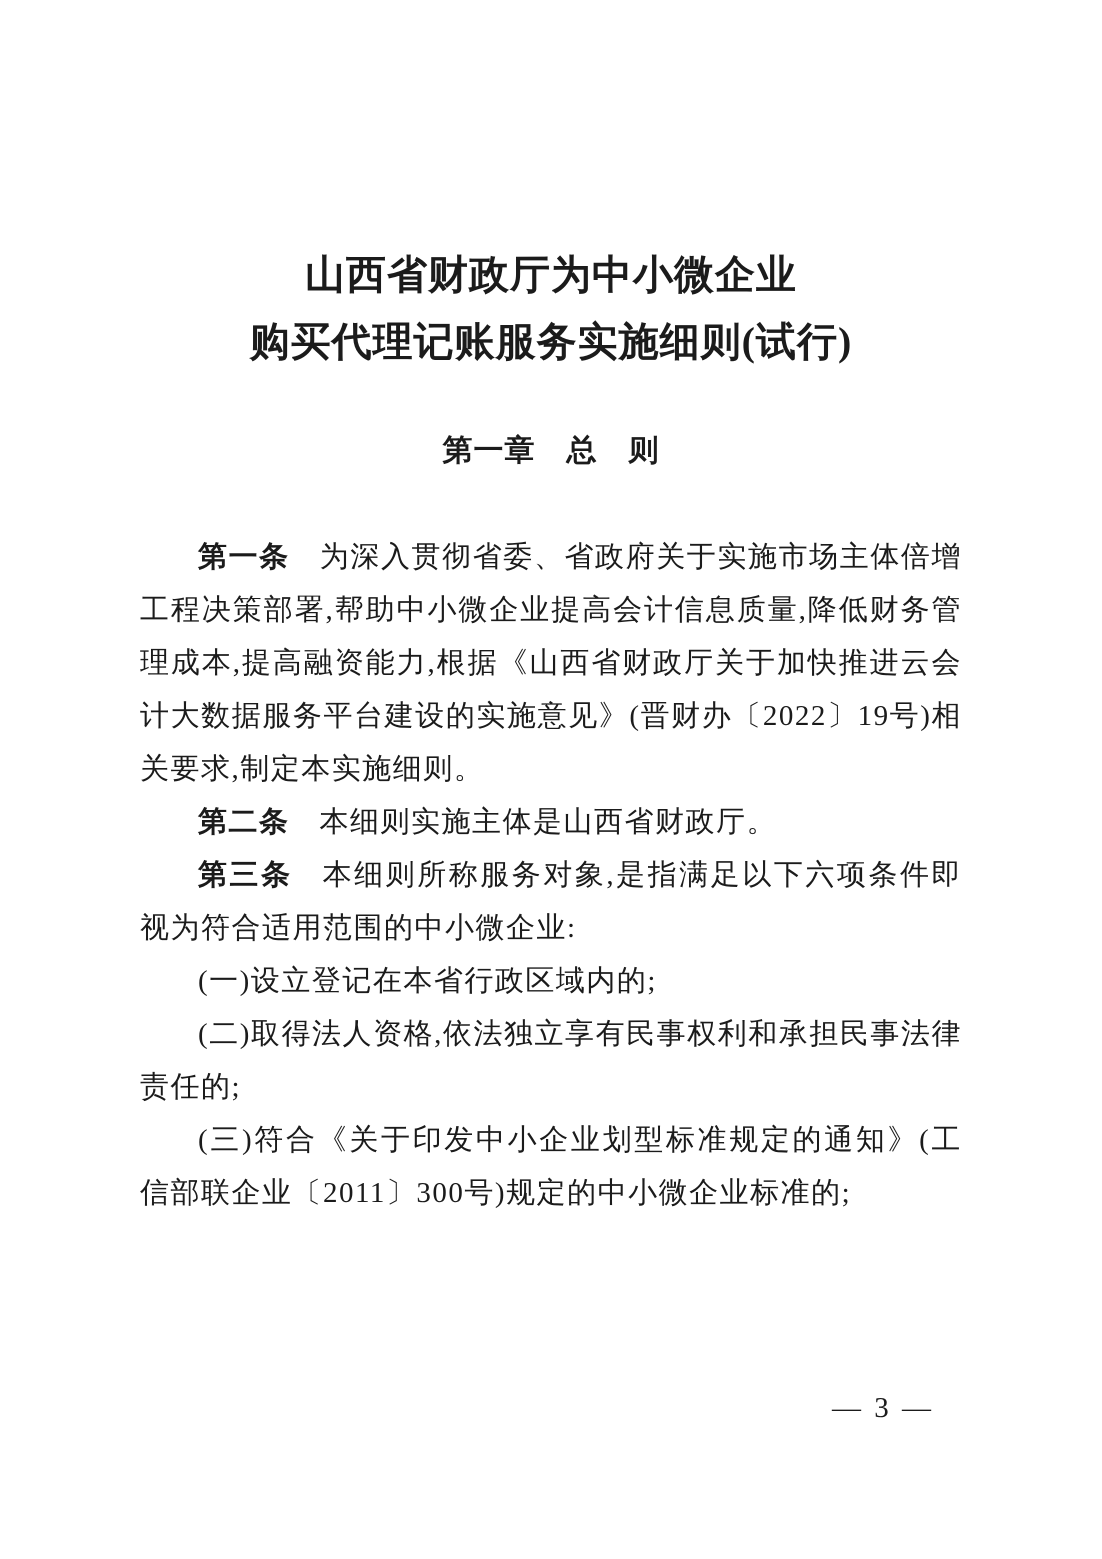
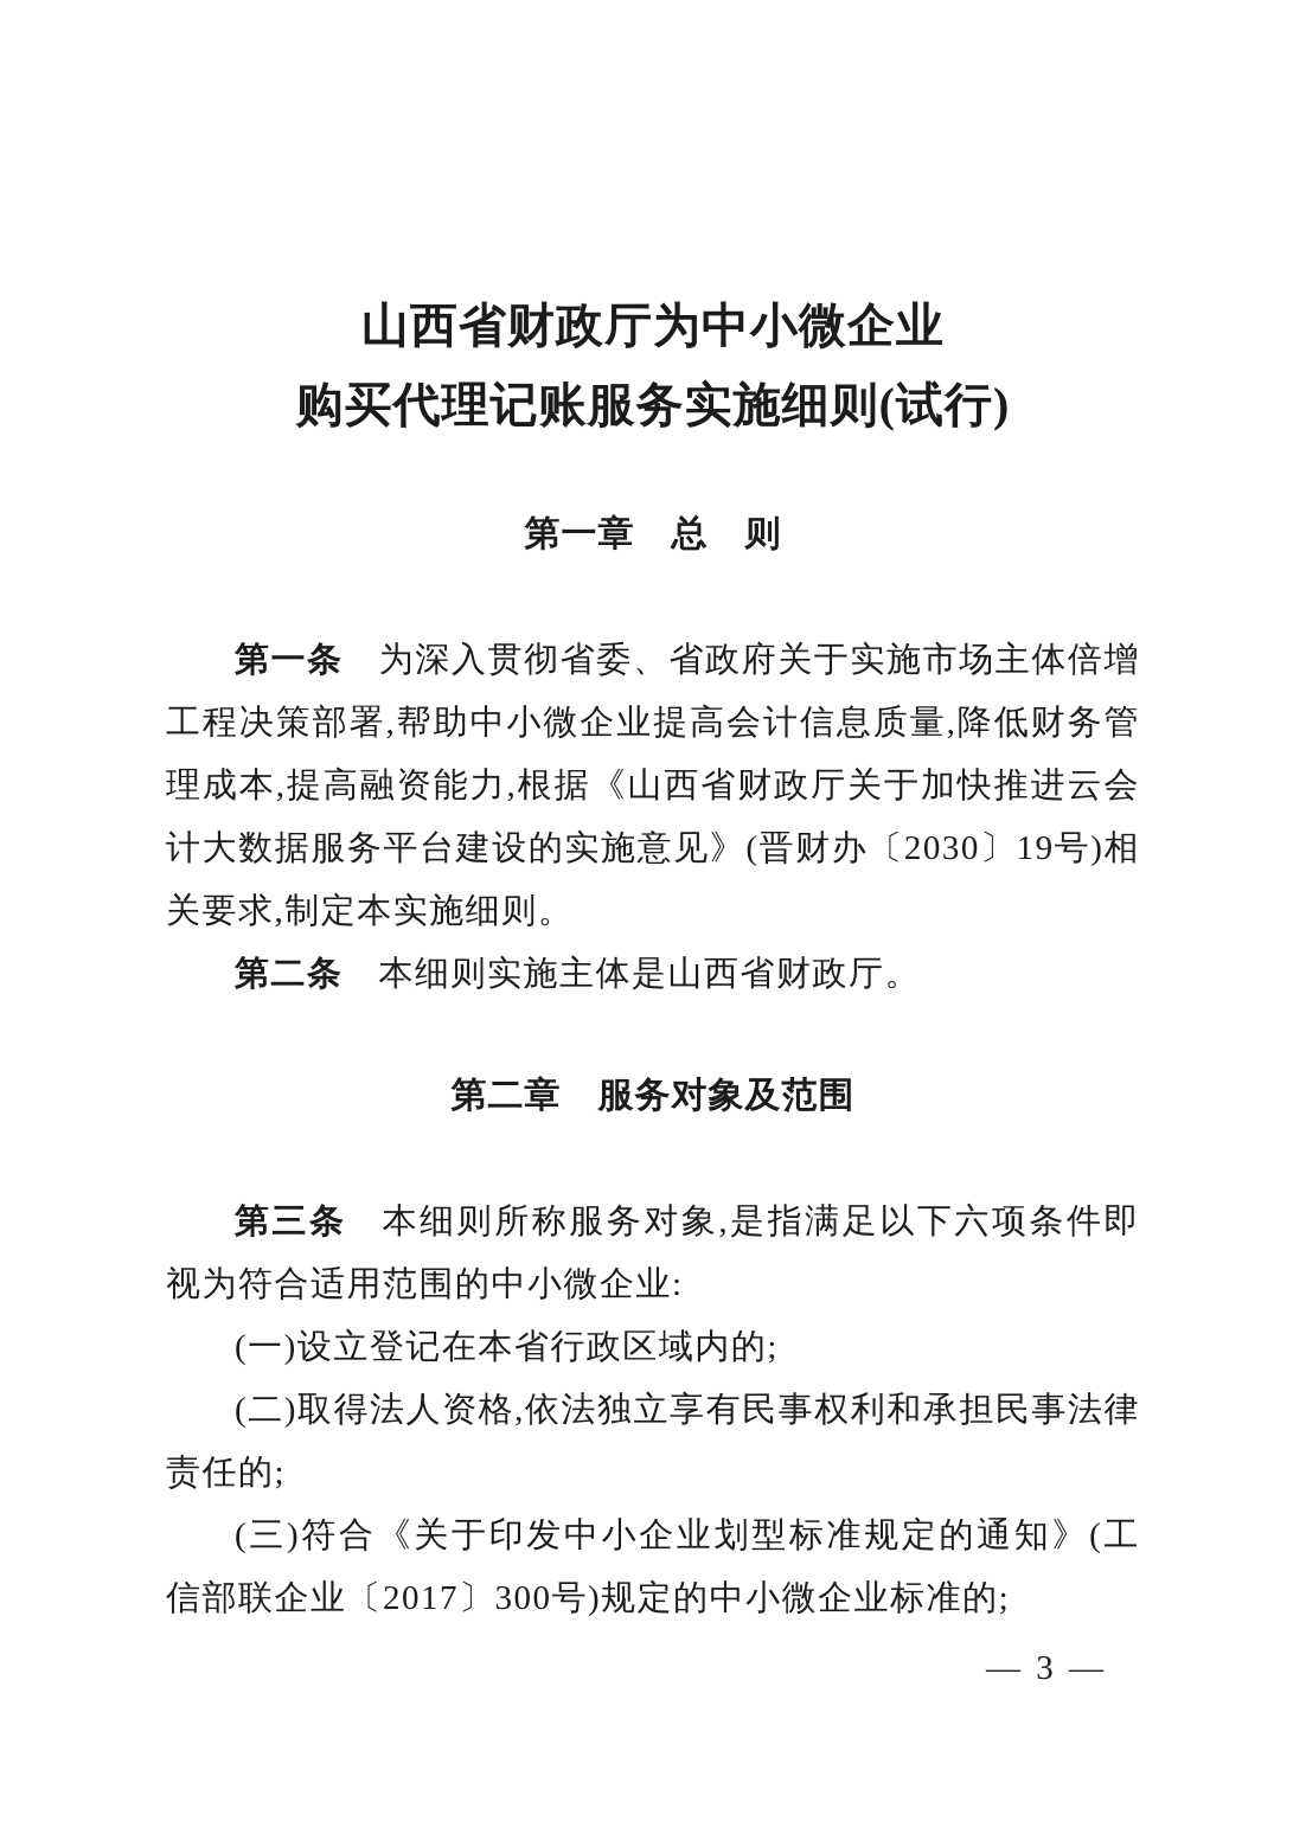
  山西省财政厅为中小微企业
  购买代理记账服务实施细则(试行)
  第一章 总 则
- 第一条 为深入贯彻省委、省政府关于实施市场主体倍增工程决策部署,帮助中小微企业提高会计信息质量,降低财务管理成本,提高融资能力,根据《山西省财政厅关于加快推进云会计大数据服务平台建设的实施意见》(晋财办〔2022〕19号)相关要求,制定本实施细则。
+ 第一条 为深入贯彻省委、省政府关于实施市场主体倍增工程决策部署,帮助中小微企业提高会计信息质量,降低财务管理成本,提高融资能力,根据《山西省财政厅关于加快推进云会计大数据服务平台建设的实施意见》(晋财办〔2030〕19号)相关要求,制定本实施细则。
  第二条 本细则实施主体是山西省财政厅。
+ 第二章 服务对象及范围
  第三条 本细则所称服务对象,是指满足以下六项条件即视为符合适用范围的中小微企业:
  (一)设立登记在本省行政区域内的;
  (二)取得法人资格,依法独立享有民事权利和承担民事法律责任的;
- (三)符合《关于印发中小企业划型标准规定的通知》(工信部联企业〔2011〕300号)规定的中小微企业标准的;
+ (三)符合《关于印发中小企业划型标准规定的通知》(工信部联企业〔2017〕300号)规定的中小微企业标准的;
  — 3 —
